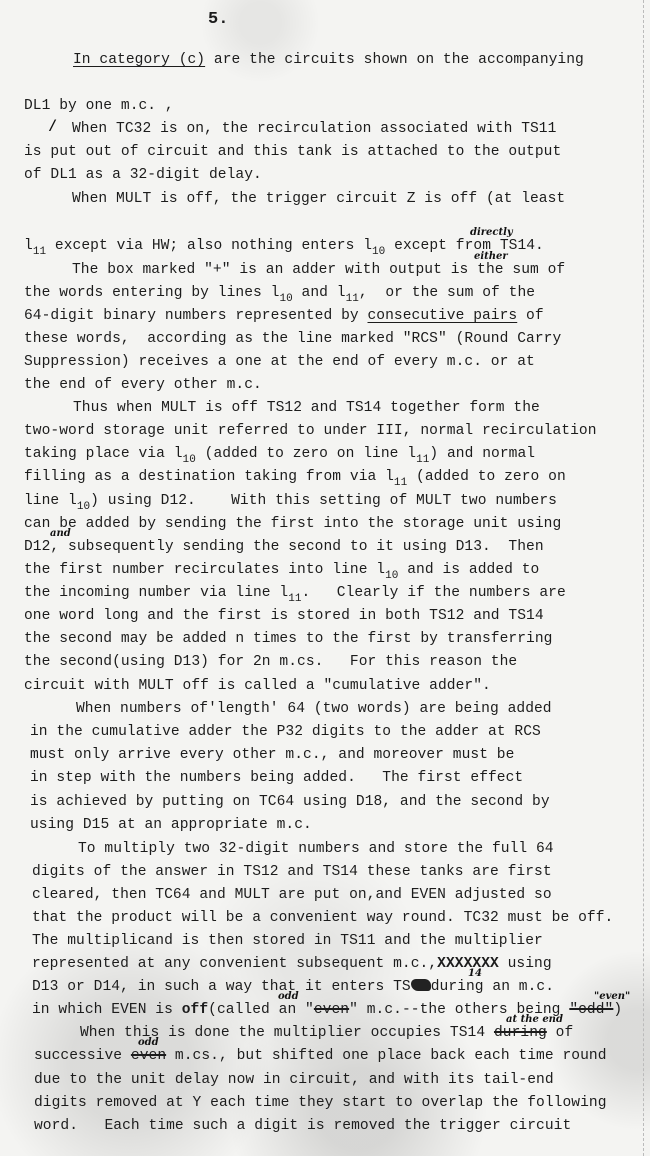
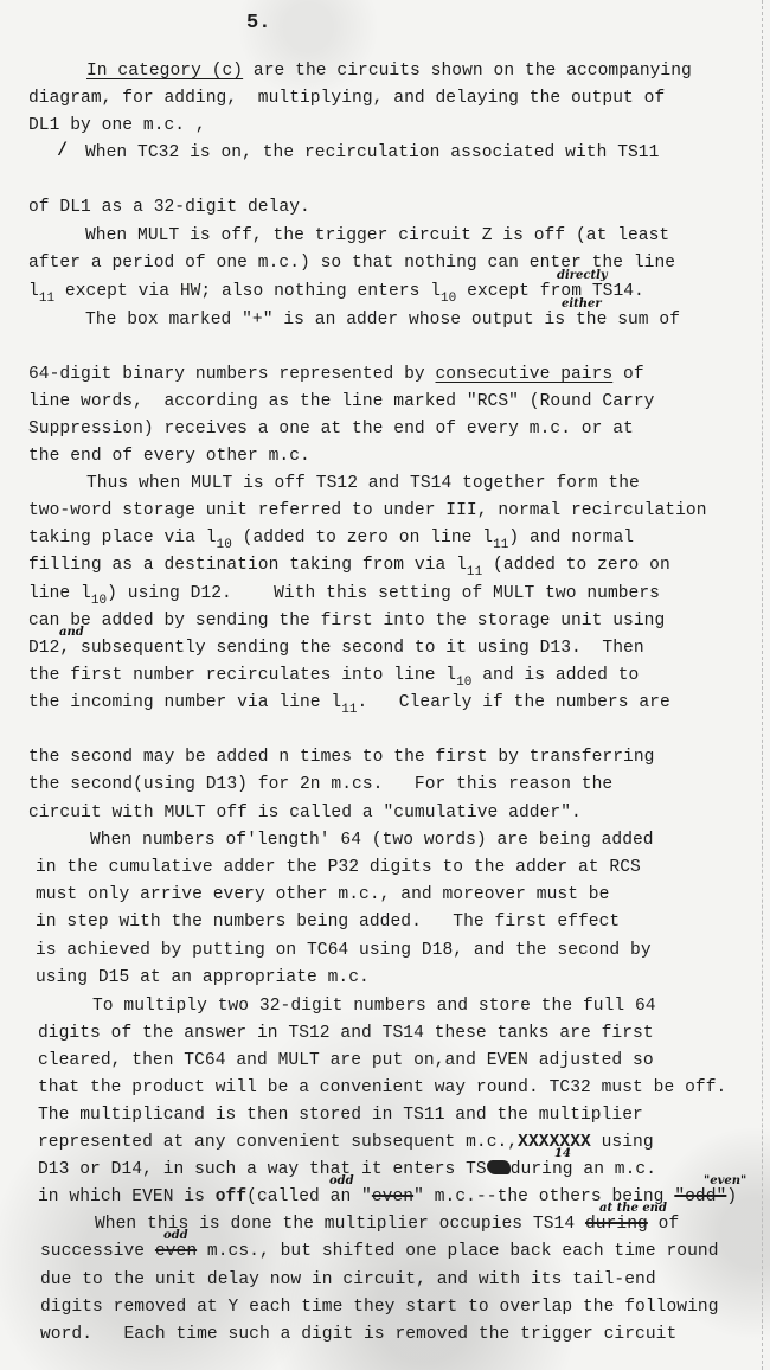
  5.
  In category (c) are the circuits shown on the accompanying
+ diagram, for adding, multiplying, and delaying the output of
  DL1 by one m.c. ,
  /
  When TC32 is on, the recirculation associated with TS11
- is put out of circuit and this tank is attached to the output
  of DL1 as a 32-digit delay.
  When MULT is off, the trigger circuit Z is off (at least
+ after a period of one m.c.) so that nothing can enter the line
  directly
  l11 except via HW; also nothing enters l10 except from TS14.
  either
- The box marked "+" is an adder with output is the sum of
+ The box marked "+" is an adder whose output is the sum of
- the words entering by lines l10 and l11, or the sum of the
  64-digit binary numbers represented by consecutive pairs of
- these words, according as the line marked "RCS" (Round Carry
+ line words, according as the line marked "RCS" (Round Carry
  Suppression) receives a one at the end of every m.c. or at
  the end of every other m.c.
  Thus when MULT is off TS12 and TS14 together form the
  two-word storage unit referred to under III, normal recirculation
  taking place via l10 (added to zero on line l11) and normal
  filling as a destination taking from via l11 (added to zero on
  line l10) using D12. With this setting of MULT two numbers
  can be added by sending the first into the storage unit using
  and
  D12, subsequently sending the second to it using D13. Then
  the first number recirculates into line l10 and is added to
  the incoming number via line l11. Clearly if the numbers are
- one word long and the first is stored in both TS12 and TS14
  the second may be added n times to the first by transferring
  the second(using D13) for 2n m.cs. For this reason the
  circuit with MULT off is called a "cumulative adder".
  When numbers of'length' 64 (two words) are being added
  in the cumulative adder the P32 digits to the adder at RCS
  must only arrive every other m.c., and moreover must be
  in step with the numbers being added. The first effect
  is achieved by putting on TC64 using D18, and the second by
  using D15 at an appropriate m.c.
  To multiply two 32-digit numbers and store the full 64
  digits of the answer in TS12 and TS14 these tanks are first
  cleared, then TC64 and MULT are put on,and EVEN adjusted so
  that the product will be a convenient way round. TC32 must be off.
  The multiplicand is then stored in TS11 and the multiplier
  represented at any convenient subsequent m.c.,XXXXXXX using
  14
  D13 or D14, in such a way that it enters TS during an m.c.
  odd
  "even"
  in which EVEN is off(called an "even" m.c.--the others being "odd")
  at the end
  When this is done the multiplier occupies TS14 during of
  odd
  successive even m.cs., but shifted one place back each time round
  due to the unit delay now in circuit, and with its tail-end
  digits removed at Y each time they start to overlap the following
  word. Each time such a digit is removed the trigger circuit
